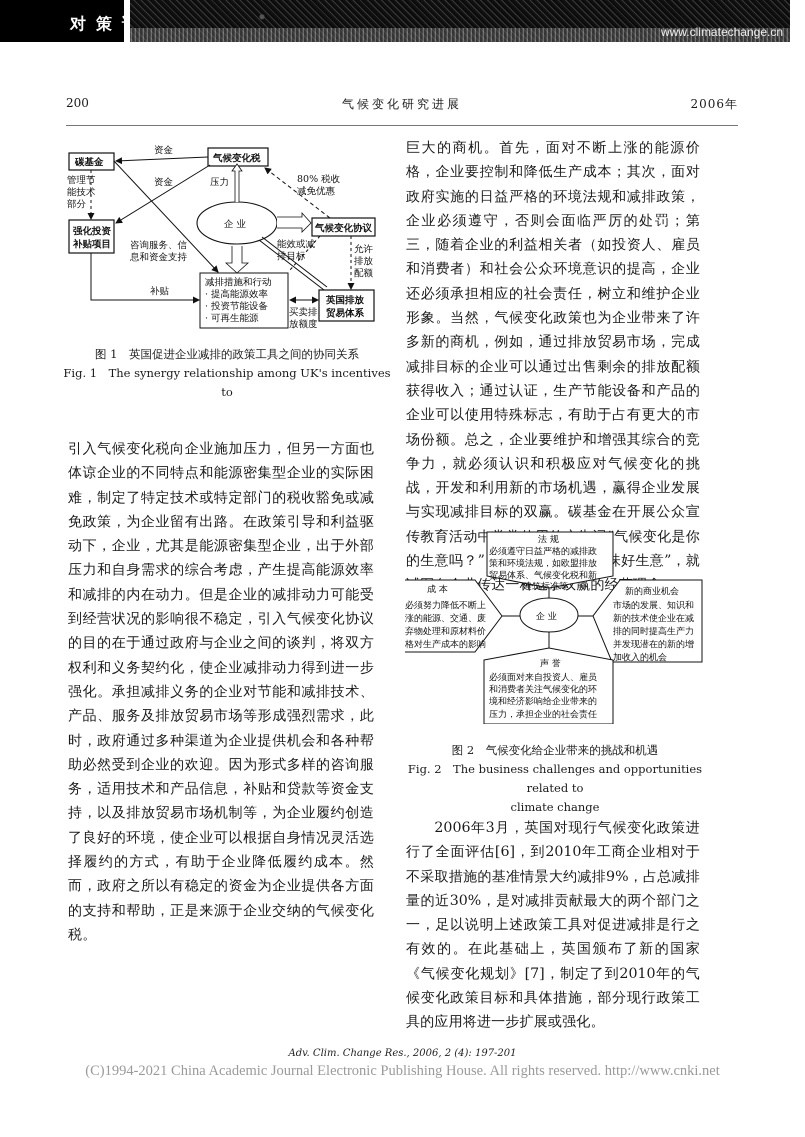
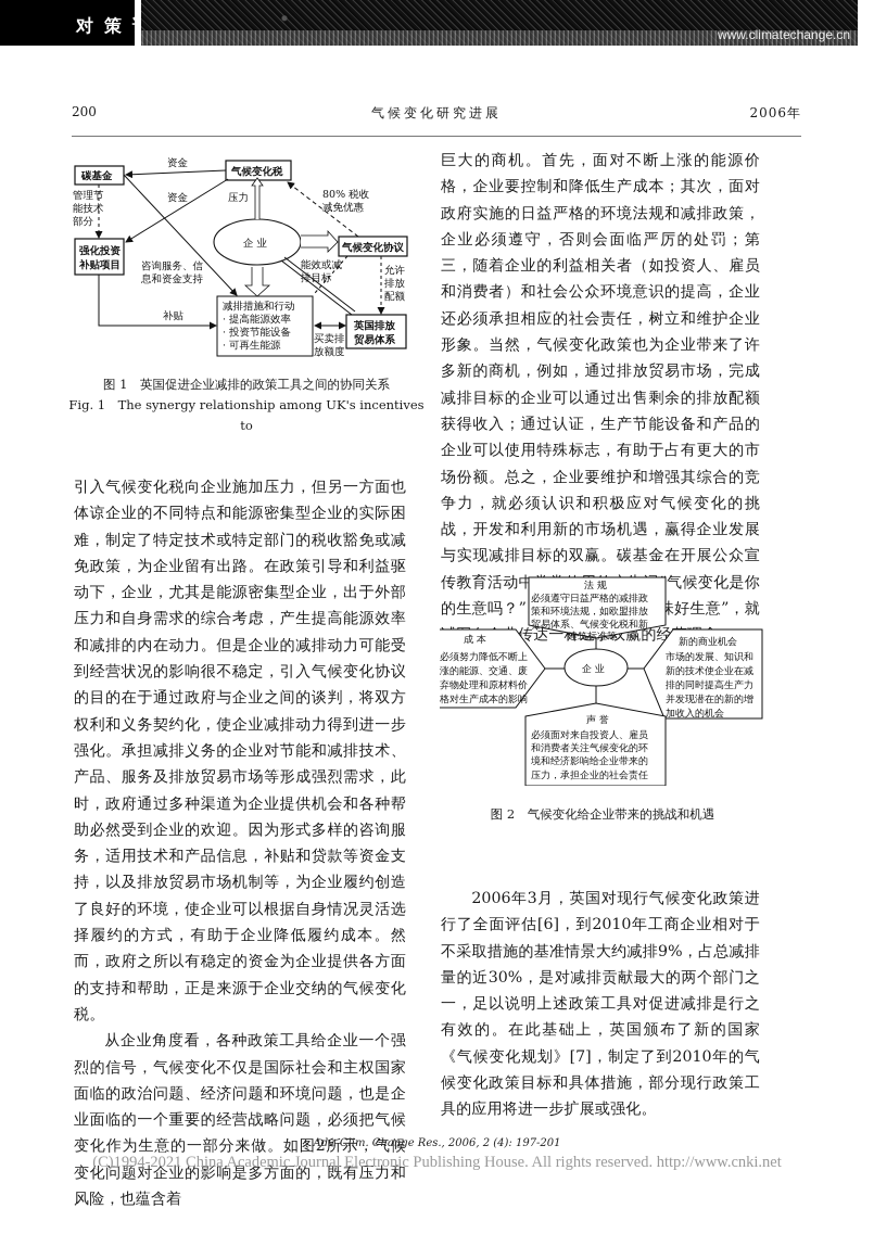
  www.climatechange.cn
  200
  气候变化研究进展
  2006年
  碳基金
  气候变化税
  企 业
  气候变化协议
  强化投资
  补贴项目
  减排措施和行动
  · 提高能源效率
  · 投资节能设备
  · 可再生能源
  英国排放
  贸易体系
  资金
  资金
  压力
  80% 税收
  减免优惠
  管理节
  能技术
  部分
  咨询服务、信
  息和资金支持
  能效或减
  排目标
  允许
  排放
  配额
  补贴
  买卖排
  放额度
  图 1 英国促进企业减排的政策工具之间的协同关系
  Fig. 1 The synergy relationship among UK's incentives to
  引入气候变化税向企业施加压力，但另一方面也体谅企业的不同特点和能源密集型企业的实际困难，制定了特定技术或特定部门的税收豁免或减免政策，为企业留有出路。在政策引导和利益驱动下，企业，尤其是能源密集型企业，出于外部压力和自身需求的综合考虑，产生提高能源效率和减排的内在动力。但是企业的减排动力可能受到经营状况的影响很不稳定，引入气候变化协议的目的在于通过政府与企业之间的谈判，将双方权利和义务契约化，使企业减排动力得到进一步强化。承担减排义务的企业对节能和减排技术、产品、服务及排放贸易市场等形成强烈需求，此时，政府通过多种渠道为企业提供机会和各种帮助必然受到企业的欢迎。因为形式多样的咨询服务，适用技术和产品信息，补贴和贷款等资金支持，以及排放贸易市场机制等，为企业履约创造了良好的环境，使企业可以根据自身情况灵活选择履约的方式，有助于企业降低履约成本。然而，政府之所以有稳定的资金为企业提供各方面的支持和帮助，正是来源于企业交纳的气候变化税。
+ 从企业角度看，各种政策工具给企业一个强烈的信号，气候变化不仅是国际社会和主权国家面临的政治问题、经济问题和环境问题，也是企业面临的一个重要的经营战略问题，必须把气候变化作为生意的一部分来做。如图2所示，气候变化问题对企业的影响是多方面的，既有压力和风险，也蕴含着
  巨大的商机。首先，面对不断上涨的能源价格，企业要控制和降低生产成本；其次，面对政府实施的日益严格的环境法规和减排政策，企业必须遵守，否则会面临严厉的处罚；第三，随着企业的利益相关者（如投资人、雇员和消费者）和社会公众环境意识的提高，企业还必须承担相应的社会责任，树立和维护企业形象。当然，气候变化政策也为企业带来了许多新的商机，例如，通过排放贸易市场，完成减排目标的企业可以通过出售剩余的排放配额获得收入；通过认证，生产节能设备和产品的企业可以使用特殊标志，有助于占有更大的市场份额。总之，企业要维护和增强其综合的竞争力，就必须认识和积极应对气候变化的挑战，开发和利用新的市场机遇，赢得企业发展与实现减排目标的双赢。碳基金在开展公众宣传教育活动中气候变化是你的生意吗？”味好生意”，就传达一种双赢的经
  企 业
  法 规
  必须遵守日益严格的减排政
  策和环境法规，如欧盟排放
  贸易体系、气候变化税和新
  建筑标准等
  成 本
  必须努力降低不断上
  涨的能源、交通、废
  弃物处理和原材料价
  格对生产成本的影响
  新的商业机会
  市场的发展、知识和
  新的技术使企业在减
  排的同时提高生产力
  并发现潜在的新的增
  加收入的机会
  声 誉
  必须面对来自投资人、雇员
  和消费者关注气候变化的环
  境和经济影响给企业带来的
  压力，承担企业的社会责任
  图 2 气候变化给企业带来的挑战和机遇
- Fig. 2 The business challenges and opportunities related to
- climate change
  2006年3月，英国对现行气候变化政策进行了全面评估[6]，到2010年工商企业相对于不采取措施的基准情景大约减排9%，占总减排量的近30%，是对减排贡献最大的两个部门之一，足以说明上述政策工具对促进减排是行之有效的。在此基础上，英国颁布了新的国家《气候变化规划》[7]，制定了到2010年的气候变化政策目标和具体措施，部分现行政策工具的应用将进一步扩展或强化。
  Adv. Clim. Change Res., 2006, 2 (4): 197-201
  (C)1994-2021 China Academic Journal Electronic Publishing House. All rights reserved. http://www.cnki.net
